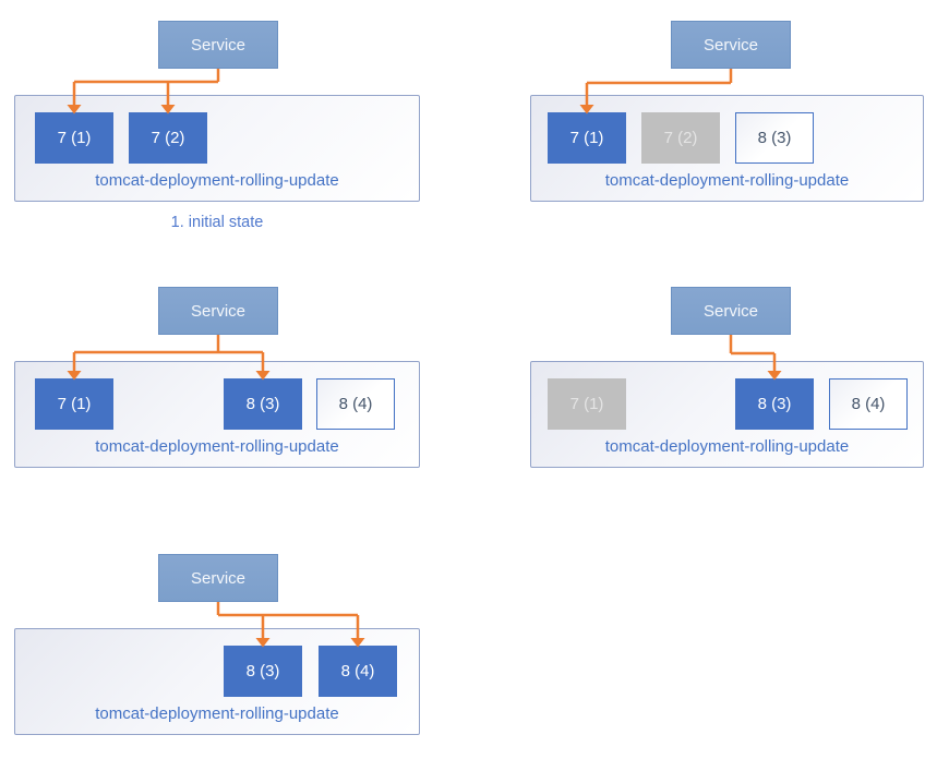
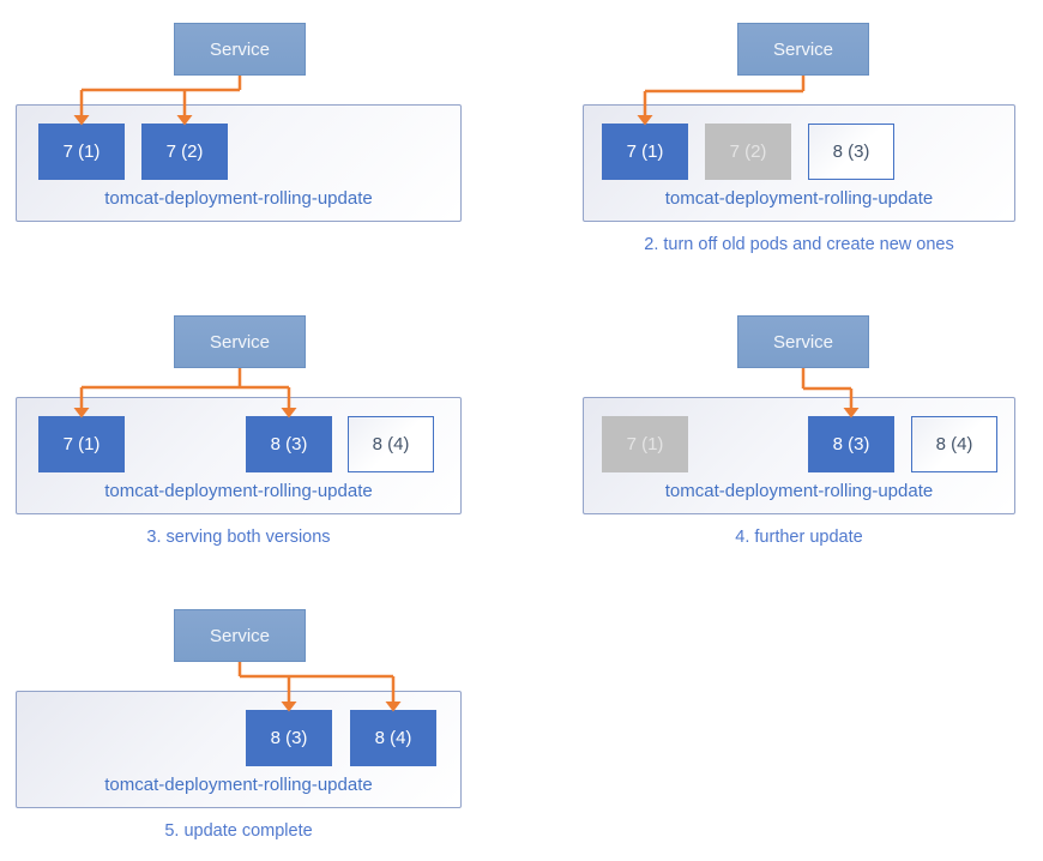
  Service
  7 (1)
  7 (2)
  tomcat-deployment-rolling-update
- 1. initial state
  Service
  7 (1)
  7 (2)
  8 (3)
  tomcat-deployment-rolling-update
+ 2. turn off old pods and create new ones
  Service
  7 (1)
  8 (3)
  8 (4)
  tomcat-deployment-rolling-update
+ 3. serving both versions
  Service
  7 (1)
  8 (3)
  8 (4)
  tomcat-deployment-rolling-update
+ 4. further update
  Service
  8 (3)
  8 (4)
  tomcat-deployment-rolling-update
+ 5. update complete
